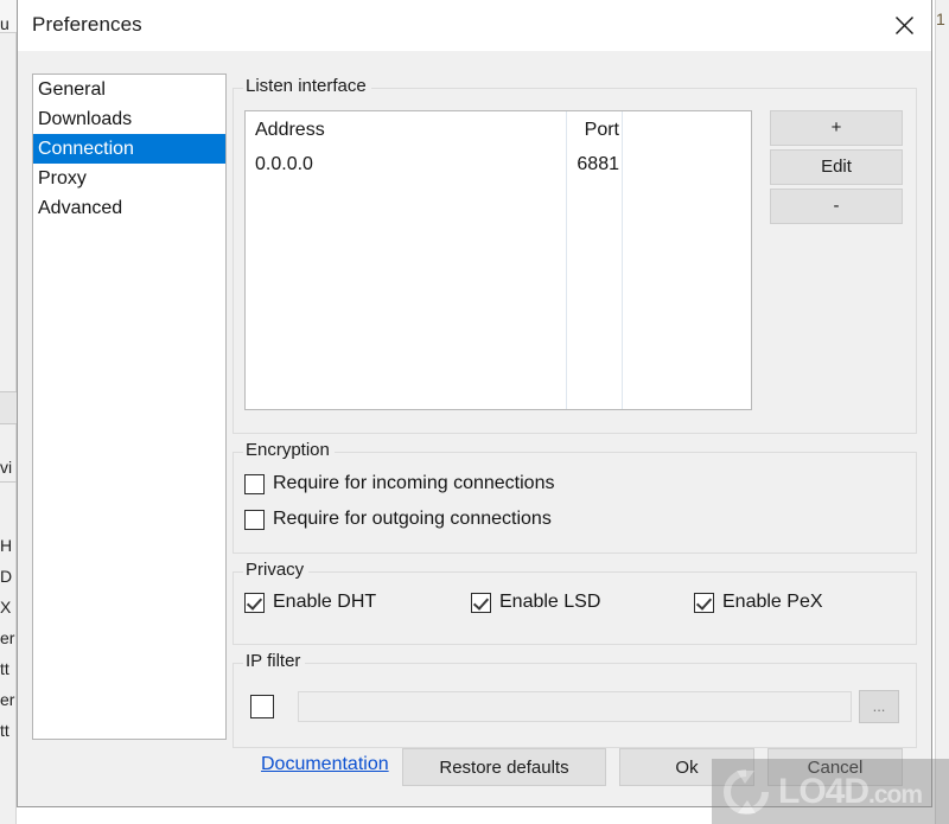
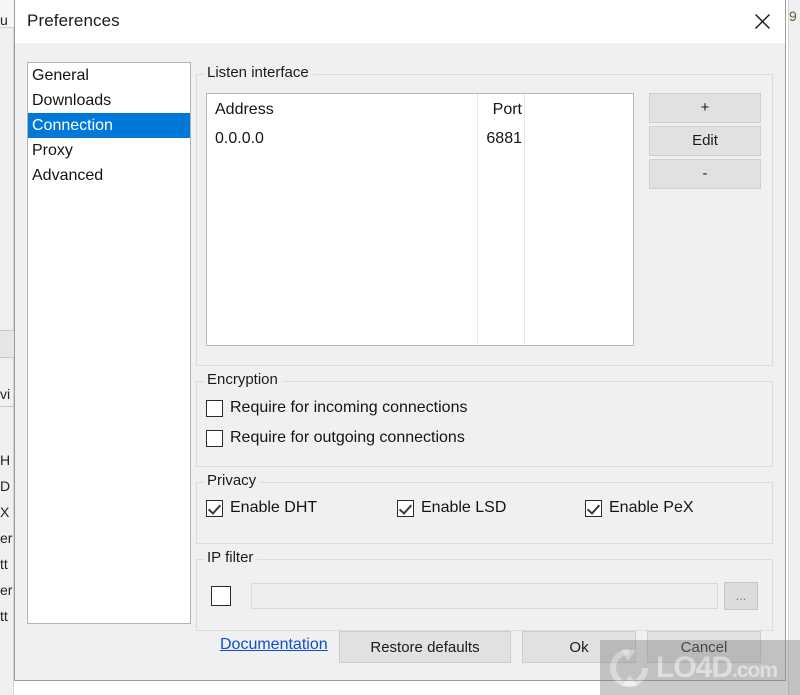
  u
  vi
  H
  D
  X
  er
  tt
  er
  tt
- 1
+ 9
  Preferences
  General
  Downloads
  Connection
  Proxy
  Advanced
  Listen interface
  Address
  Port
  0.0.0.0
  6881
  +
  Edit
  -
  Encryption
  Require for incoming connections
  Require for outgoing connections
  Privacy
  Enable DHT
  Enable LSD
  Enable PeX
  IP filter
  ...
  Documentation
  Restore defaults
  Ok
  Cancel
  LO4D.com
